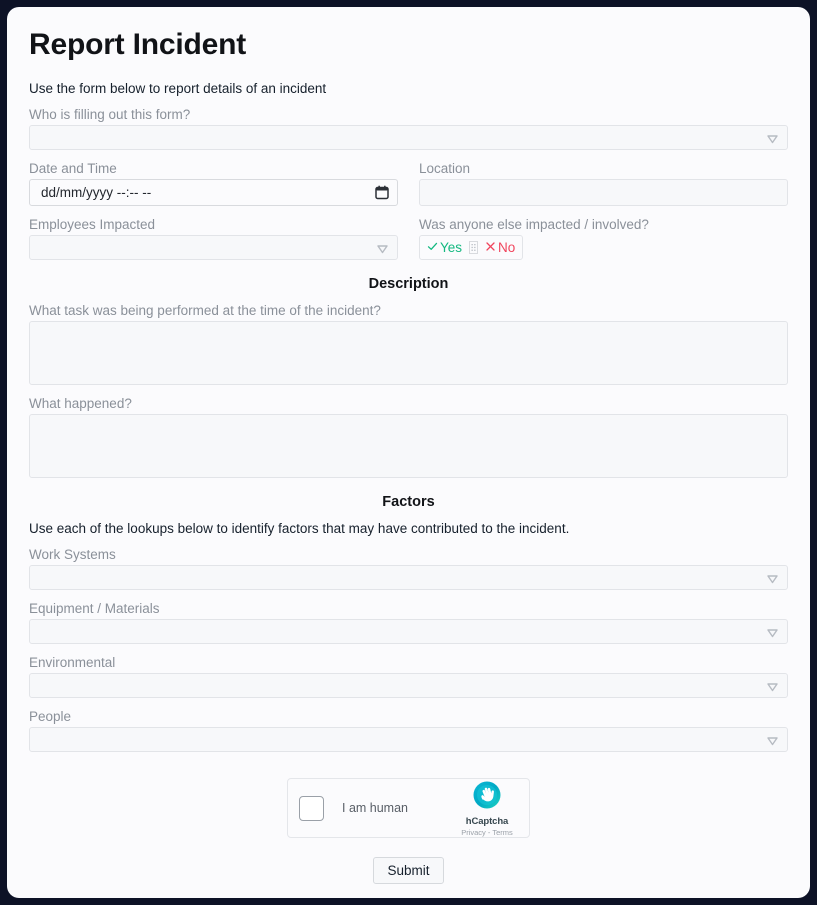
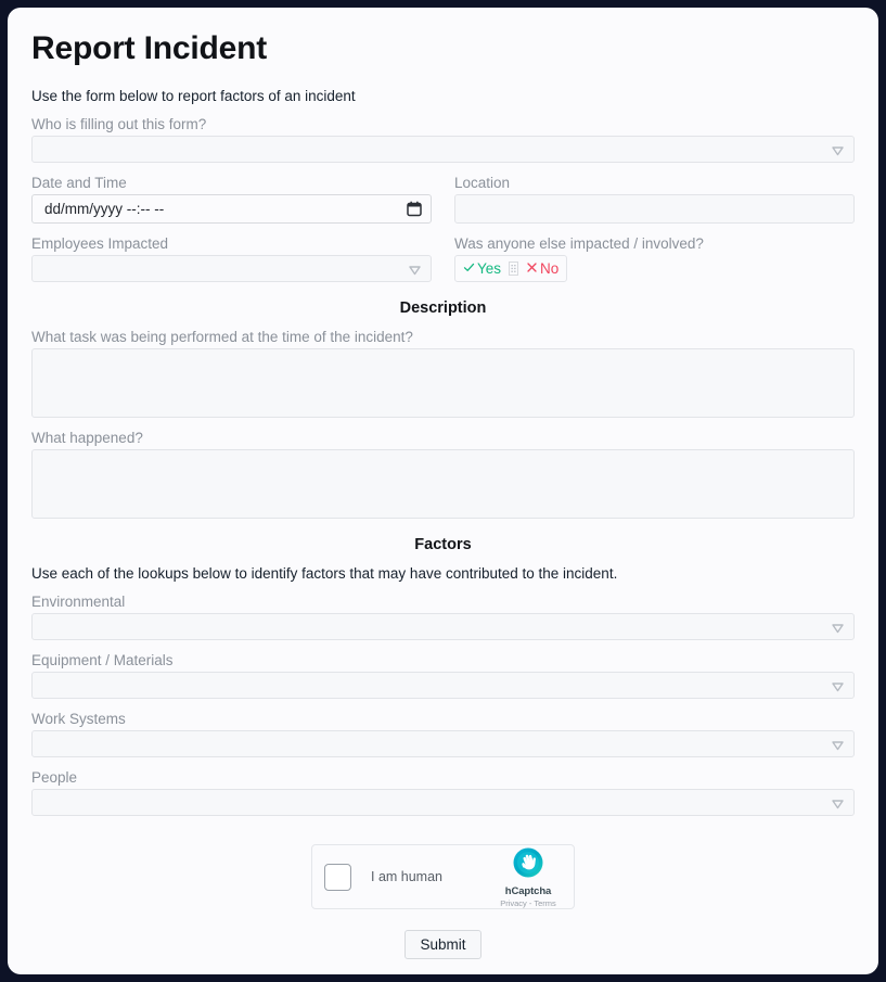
  Report Incident
- Use the form below to report details of an incident
+ Use the form below to report factors of an incident
  Who is filling out this form?
  Date and Time
  dd/mm/yyyy --:-- --
  Location
  Employees Impacted
  Was anyone else impacted / involved?
  Yes
  No
  Description
  What task was being performed at the time of the incident?
  What happened?
  Factors
  Use each of the lookups below to identify factors that may have contributed to the incident.
- Work Systems
+ Environmental
  Equipment / Materials
- Environmental
+ Work Systems
  People
  I am human
  hCaptcha
  Privacy - Terms
  Submit
